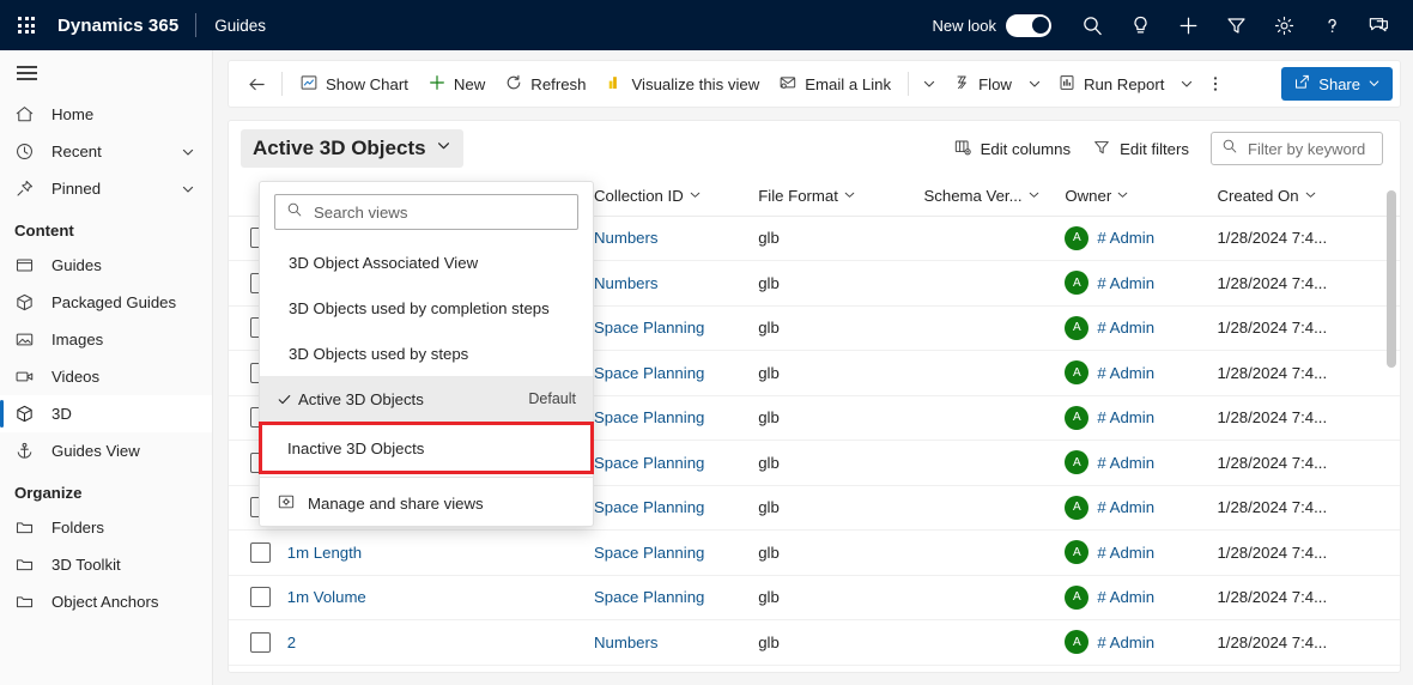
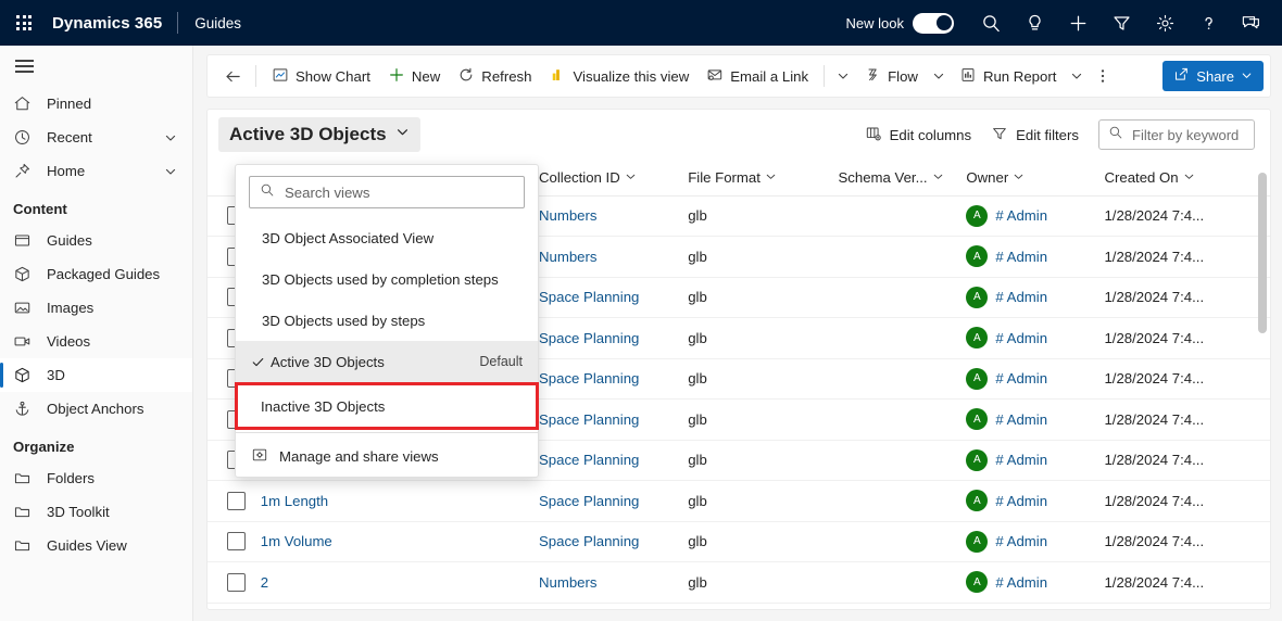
  Dynamics 365
  Guides
  New look
- Home
+ Pinned
  Recent
- Pinned
+ Home
  Content
  Guides
  Packaged Guides
  Images
  Videos
  3D
- Guides View
+ Object Anchors
  Organize
  Folders
  3D Toolkit
- Object Anchors
+ Guides View
  Show Chart
  New
  Refresh
  Visualize this view
  Email a Link
  Flow
  Run Report
  Share
  Active 3D Objects
  Edit columns
  Edit filters
  Filter by keyword
  		Collection ID	File Format	Schema Ver...	Owner	Created On
  		Numbers	glb		A # Admin	1/28/2024 7:4...
  		Numbers	glb		A # Admin	1/28/2024 7:4...
  		Space Planning	glb		A # Admin	1/28/2024 7:4...
  		Space Planning	glb		A # Admin	1/28/2024 7:4...
  		Space Planning	glb		A # Admin	1/28/2024 7:4...
  		Space Planning	glb		A # Admin	1/28/2024 7:4...
  		Space Planning	glb		A # Admin	1/28/2024 7:4...
  	1m Length	Space Planning	glb		A # Admin	1/28/2024 7:4...
  	1m Volume	Space Planning	glb		A # Admin	1/28/2024 7:4...
  	2	Numbers	glb		A # Admin	1/28/2024 7:4...
  Search views
  3D Object Associated View
  3D Objects used by completion steps
  3D Objects used by steps
  Active 3D Objects
  Default
  Inactive 3D Objects
  Manage and share views
